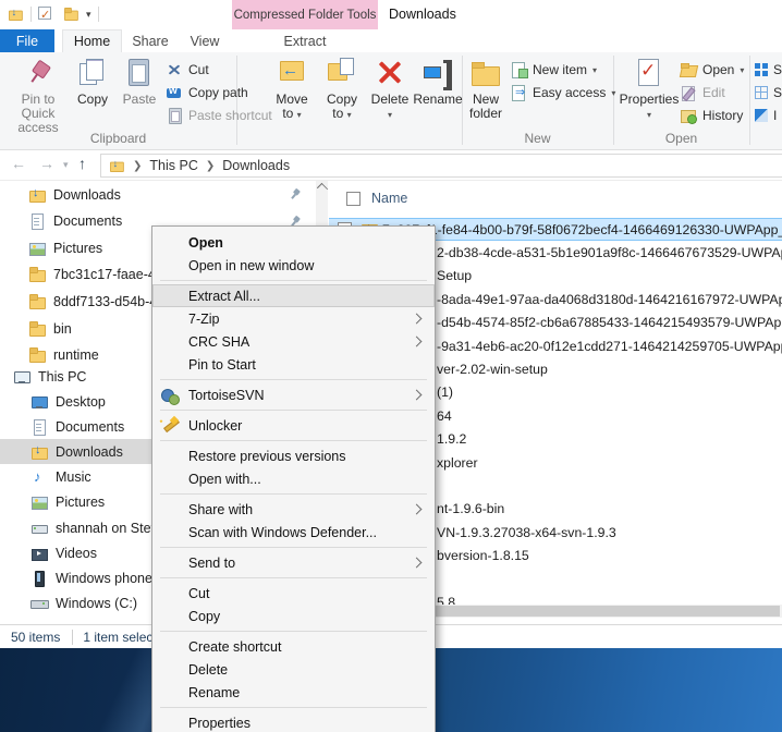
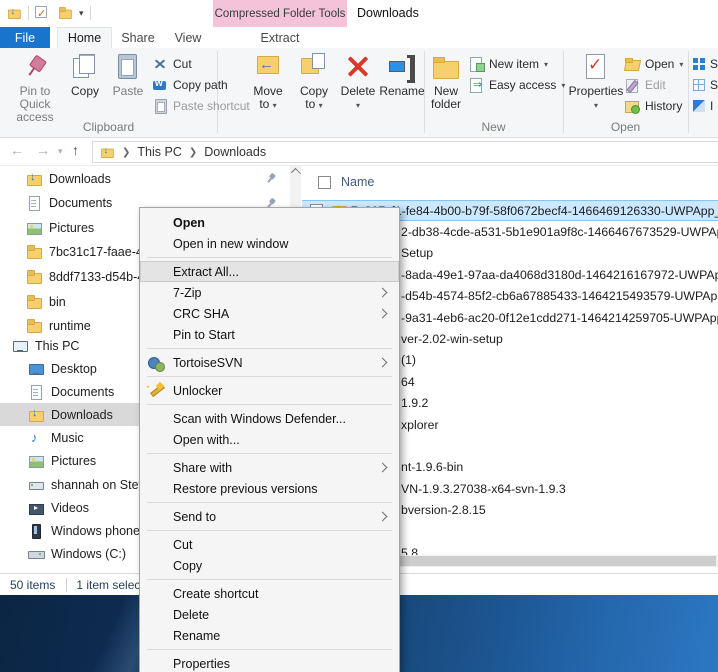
  ✓
  ▾
  Compressed Folder Tools
  Downloads
  File
  Home
  Share
  View
  Extract
  Pin to Quick
  access
  Copy
  Paste
  Cut
  Copy path
  Paste shortcut
  Clipboard
  Move
  to ▾
  Copy
  to ▾
  Delete
  ▾
  Rename
  New
  folder
  New item
  ▾
  Easy access
  ▾
  New
  Properties
  ▾
  Open
  ▾
  Edit
  History
  Open
  S
  S
  I
  ←
  →
  ▾
  ↑
  ❯
  This PC
  ❯
  Downloads
  Downloads
  Documents
  Pictures
  7bc31c17-faae-
  8ddf7133-d54b-
  bin
  runtime
  This PC
  Desktop
  Documents
  Downloads
  Music
  Pictures
  shannah on Ste
  Videos
  Windows phone
  Windows (C:)
  Name
  -fe84-4b00-b79f-58f0672becf4-1466469126330-UWPApp
  2-db38-4cde-a531-5b1e901a9f8c-1466467673529-UWPA
  Setup
  -8ada-49e1-97aa-da4068d3180d-1464216167972-UWPA
  -d54b-4574-85f2-cb6a67885433-1464215493579-UWPAp
  -9a31-4eb6-ac20-0f12e1cdd271-1464214259705-UWPAp
  ver-2.02-win-setup
  (1)
  64
  1.9.2
  xplorer
  nt-1.9.6-bin
  VN-1.9.3.27038-x64-svn-1.9.3
- bversion-1.8.15
+ bversion-2.8.15
  5.8
  50 items
  1 item selec
  Open
  Open in new window
  Extract All...
  7-Zip
  CRC SHA
  Pin to Start
  TortoiseSVN
  Unlocker
- Restore previous versions
+ Scan with Windows Defender...
  Open with...
  Share with
- Scan with Windows Defender...
+ Restore previous versions
  Send to
  Cut
  Copy
  Create shortcut
  Delete
  Rename
  Properties
